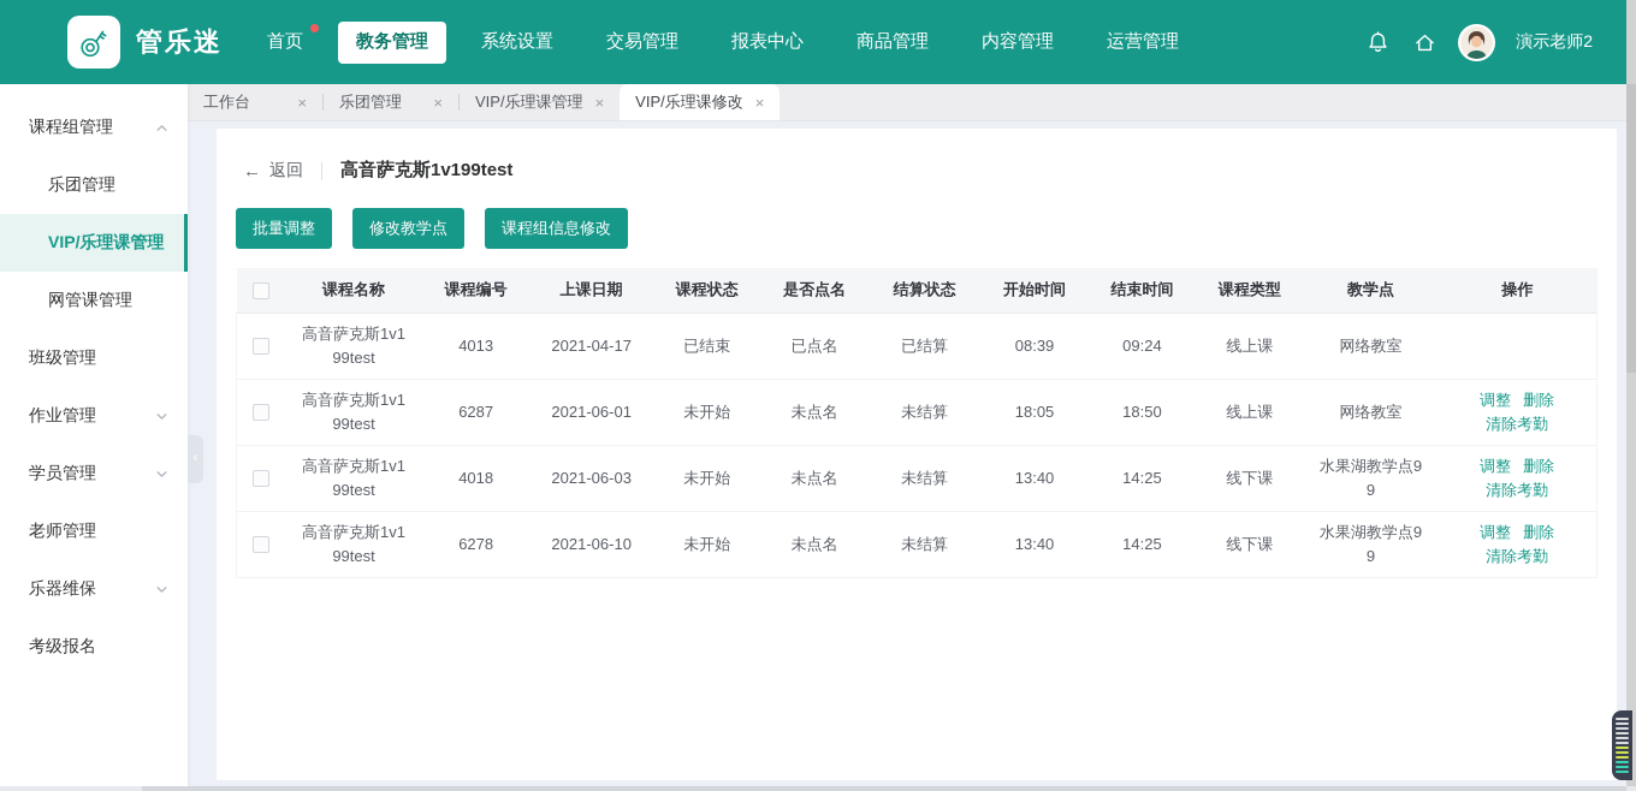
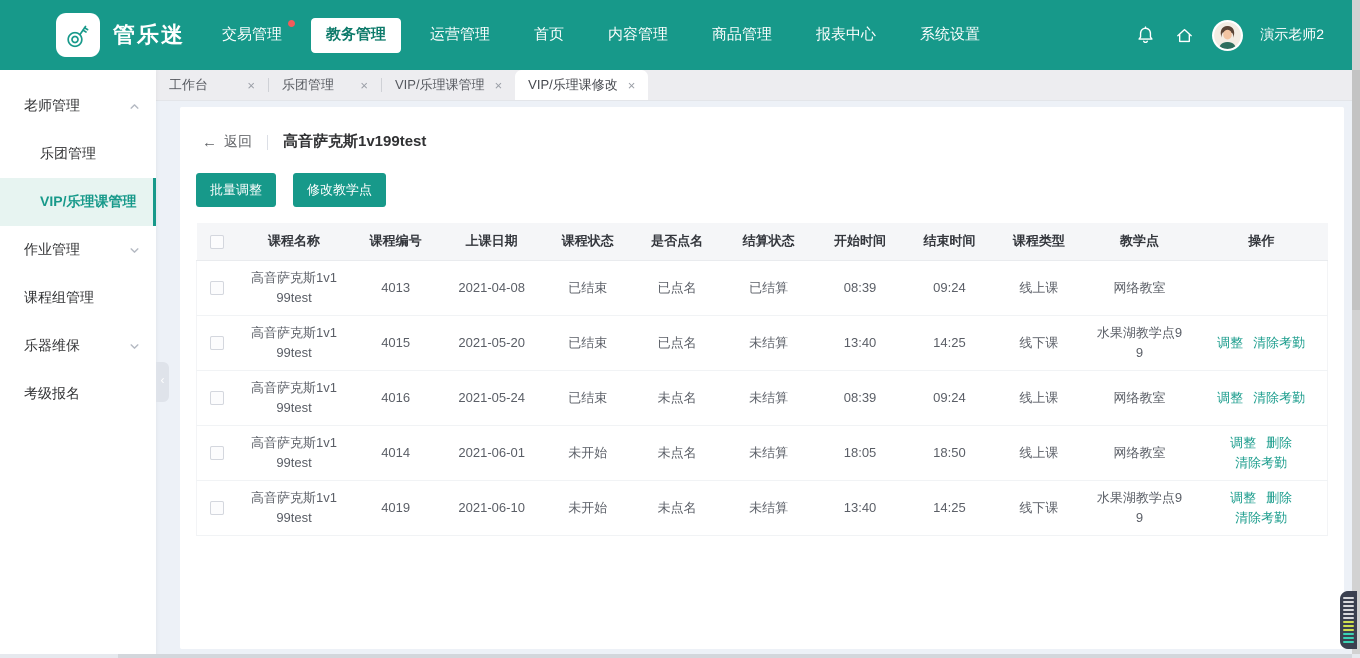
  管乐迷
- 首页
+ 交易管理
  教务管理
- 系统设置
+ 运营管理
- 交易管理
+ 首页
- 报表中心
+ 内容管理
  商品管理
- 内容管理
+ 报表中心
- 运营管理
+ 系统设置
  演示老师2
- 课程组管理
+ 老师管理
  乐团管理
  VIP/乐理课管理
- 网管课管理
- 班级管理
  作业管理
- 学员管理
- 老师管理
+ 课程组管理
  乐器维保
  考级报名
  工作台
  ×
  乐团管理
  ×
  VIP/乐理课管理
  ×
  VIP/乐理课修改
  ×
  ←
  返回
  高音萨克斯1v199test
  批量调整
  修改教学点
- 课程组信息修改
  	课程名称	课程编号	上课日期	课程状态	是否点名	结算状态	开始时间	结束时间	课程类型	教学点	操作
- 	高音萨克斯1v199test	4013	2021-04-17	已结束	已点名	已结算	08:39	09:24	线上课	网络教室
+ 	高音萨克斯1v199test	4013	2021-04-08	已结束	已点名	已结算	08:39	09:24	线上课	网络教室
+ 	高音萨克斯1v199test	4015	2021-05-20	已结束	已点名	未结算	13:40	14:25	线下课	水果湖教学点99	调整 清除考勤
+ 	高音萨克斯1v199test	4016	2021-05-24	已结束	未点名	未结算	08:39	09:24	线上课	网络教室	调整 清除考勤
- 	高音萨克斯1v199test	6287	2021-06-01	未开始	未点名	未结算	18:05	18:50	线上课	网络教室	调整 删除清除考勤
+ 	高音萨克斯1v199test	4014	2021-06-01	未开始	未点名	未结算	18:05	18:50	线上课	网络教室	调整 删除清除考勤
- 	高音萨克斯1v199test	4018	2021-06-03	未开始	未点名	未结算	13:40	14:25	线下课	水果湖教学点99	调整 删除清除考勤
- 	高音萨克斯1v199test	6278	2021-06-10	未开始	未点名	未结算	13:40	14:25	线下课	水果湖教学点99	调整 删除清除考勤
+ 	高音萨克斯1v199test	4019	2021-06-10	未开始	未点名	未结算	13:40	14:25	线下课	水果湖教学点99	调整 删除清除考勤
  ‹
